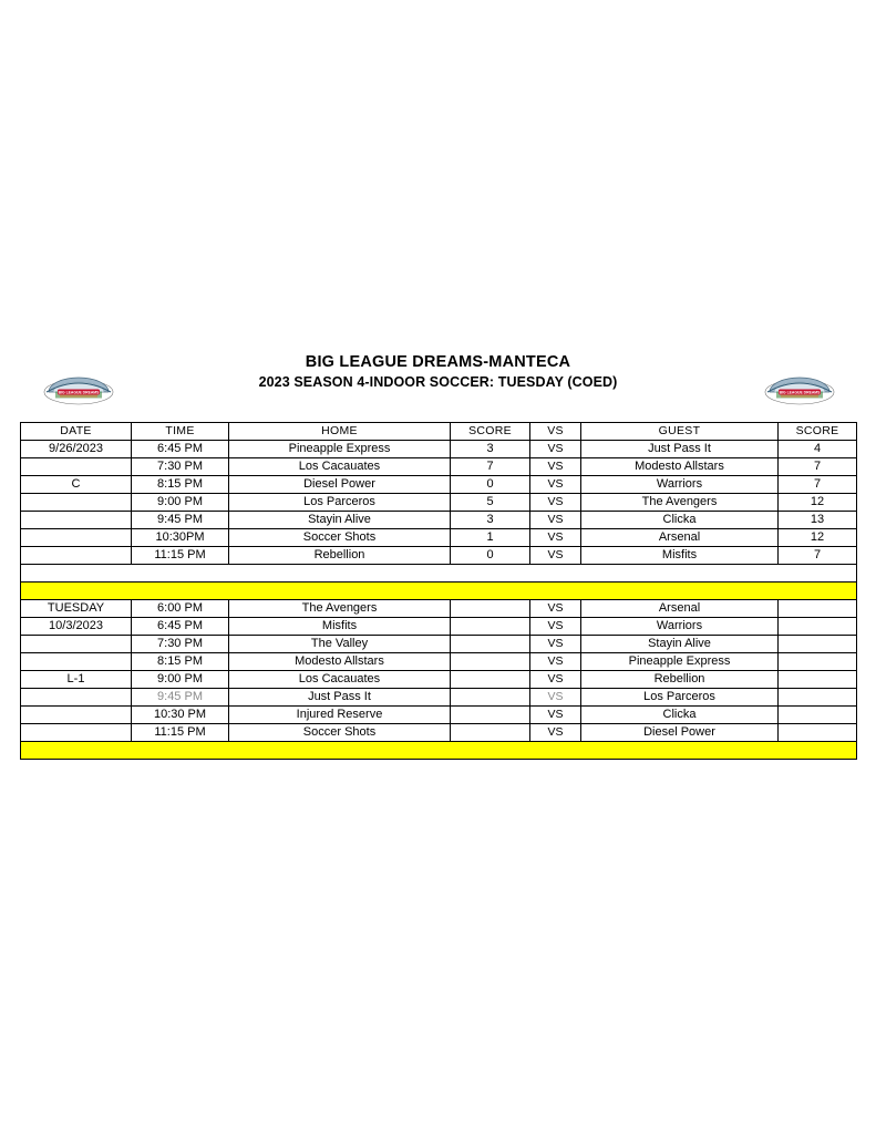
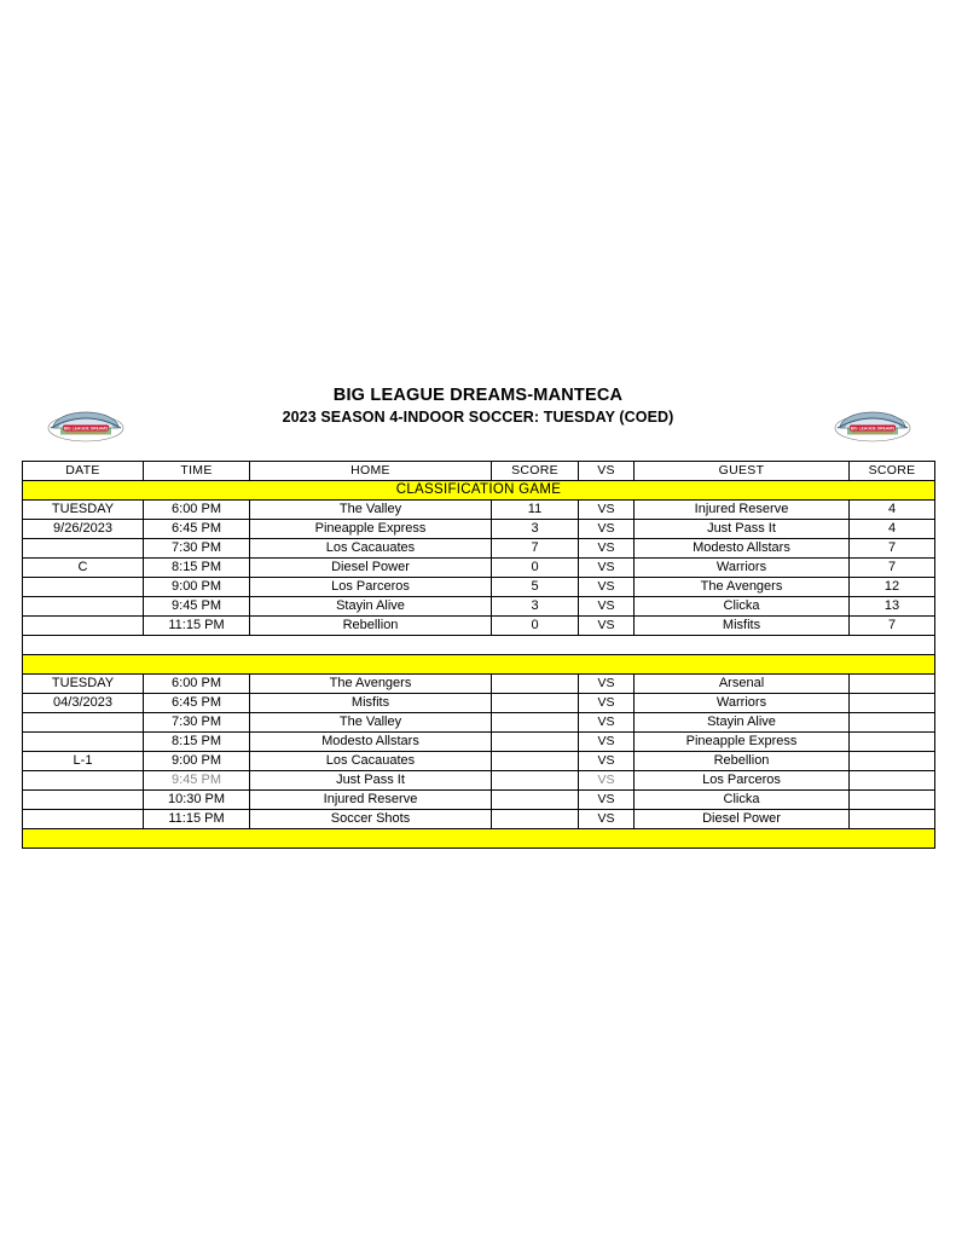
  BIG LEAGUE DREAMS-MANTECA
  2023 SEASON 4-INDOOR SOCCER: TUESDAY (COED)
  DATE	TIME	HOME	SCORE	VS	GUEST	SCORE
+ CLASSIFICATION GAME
+ TUESDAY	6:00 PM	The Valley	11	VS	Injured Reserve	4
  9/26/2023	6:45 PM	Pineapple Express	3	VS	Just Pass It	4
  	7:30 PM	Los Cacauates	7	VS	Modesto Allstars	7
  C	8:15 PM	Diesel Power	0	VS	Warriors	7
  	9:00 PM	Los Parceros	5	VS	The Avengers	12
  	9:45 PM	Stayin Alive	3	VS	Clicka	13
- 	10:30PM	Soccer Shots	1	VS	Arsenal	12
  	11:15 PM	Rebellion	0	VS	Misfits	7
  TUESDAY	6:00 PM	The Avengers		VS	Arsenal
- 10/3/2023	6:45 PM	Misfits		VS	Warriors
+ 04/3/2023	6:45 PM	Misfits		VS	Warriors
  	7:30 PM	The Valley		VS	Stayin Alive
  	8:15 PM	Modesto Allstars		VS	Pineapple Express
  L-1	9:00 PM	Los Cacauates		VS	Rebellion
  	9:45 PM	Just Pass It		VS	Los Parceros
  	10:30 PM	Injured Reserve		VS	Clicka
  	11:15 PM	Soccer Shots		VS	Diesel Power
